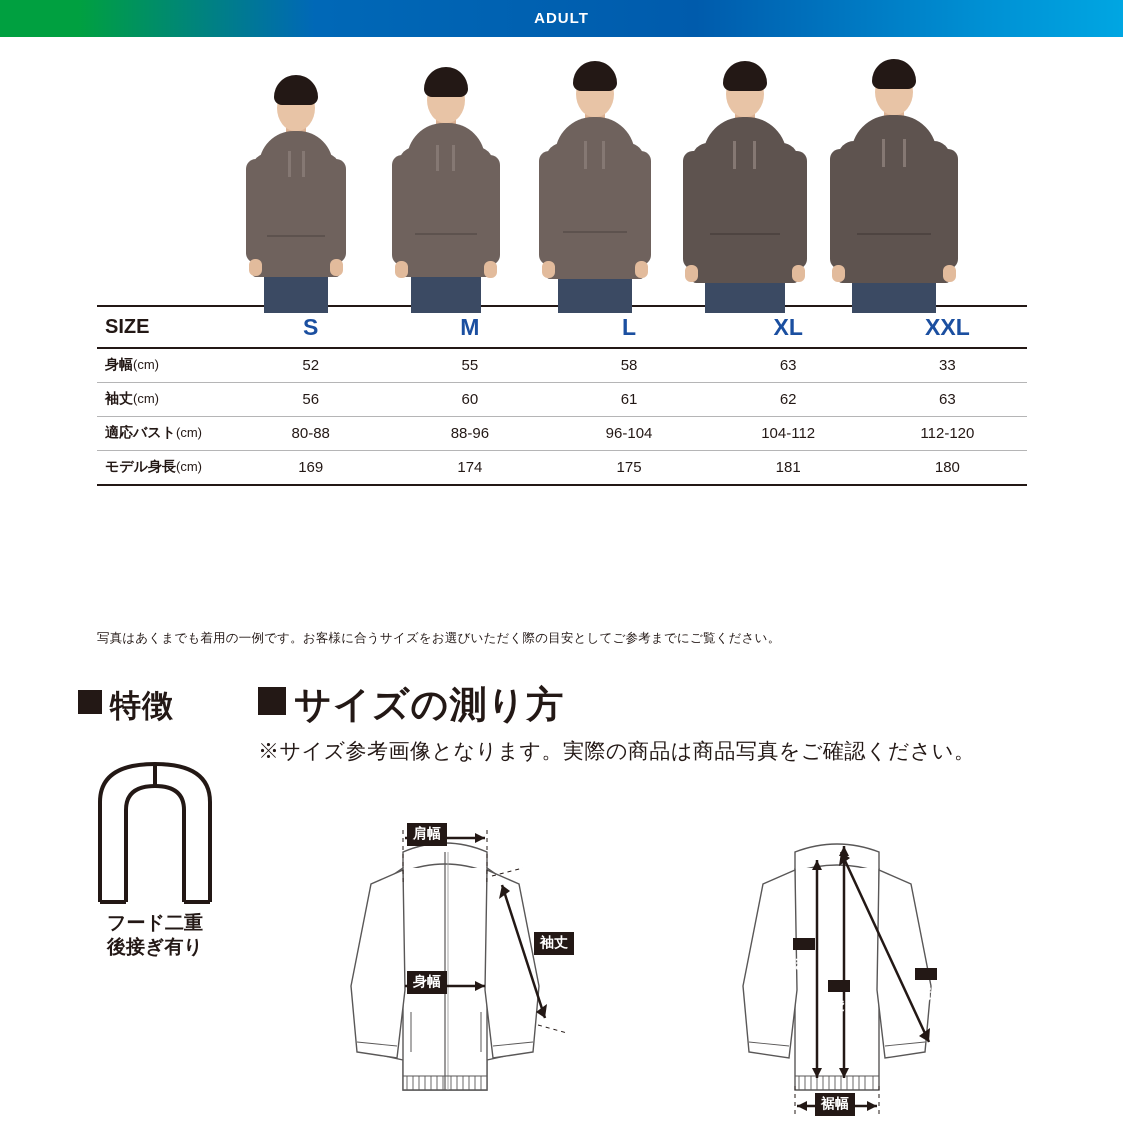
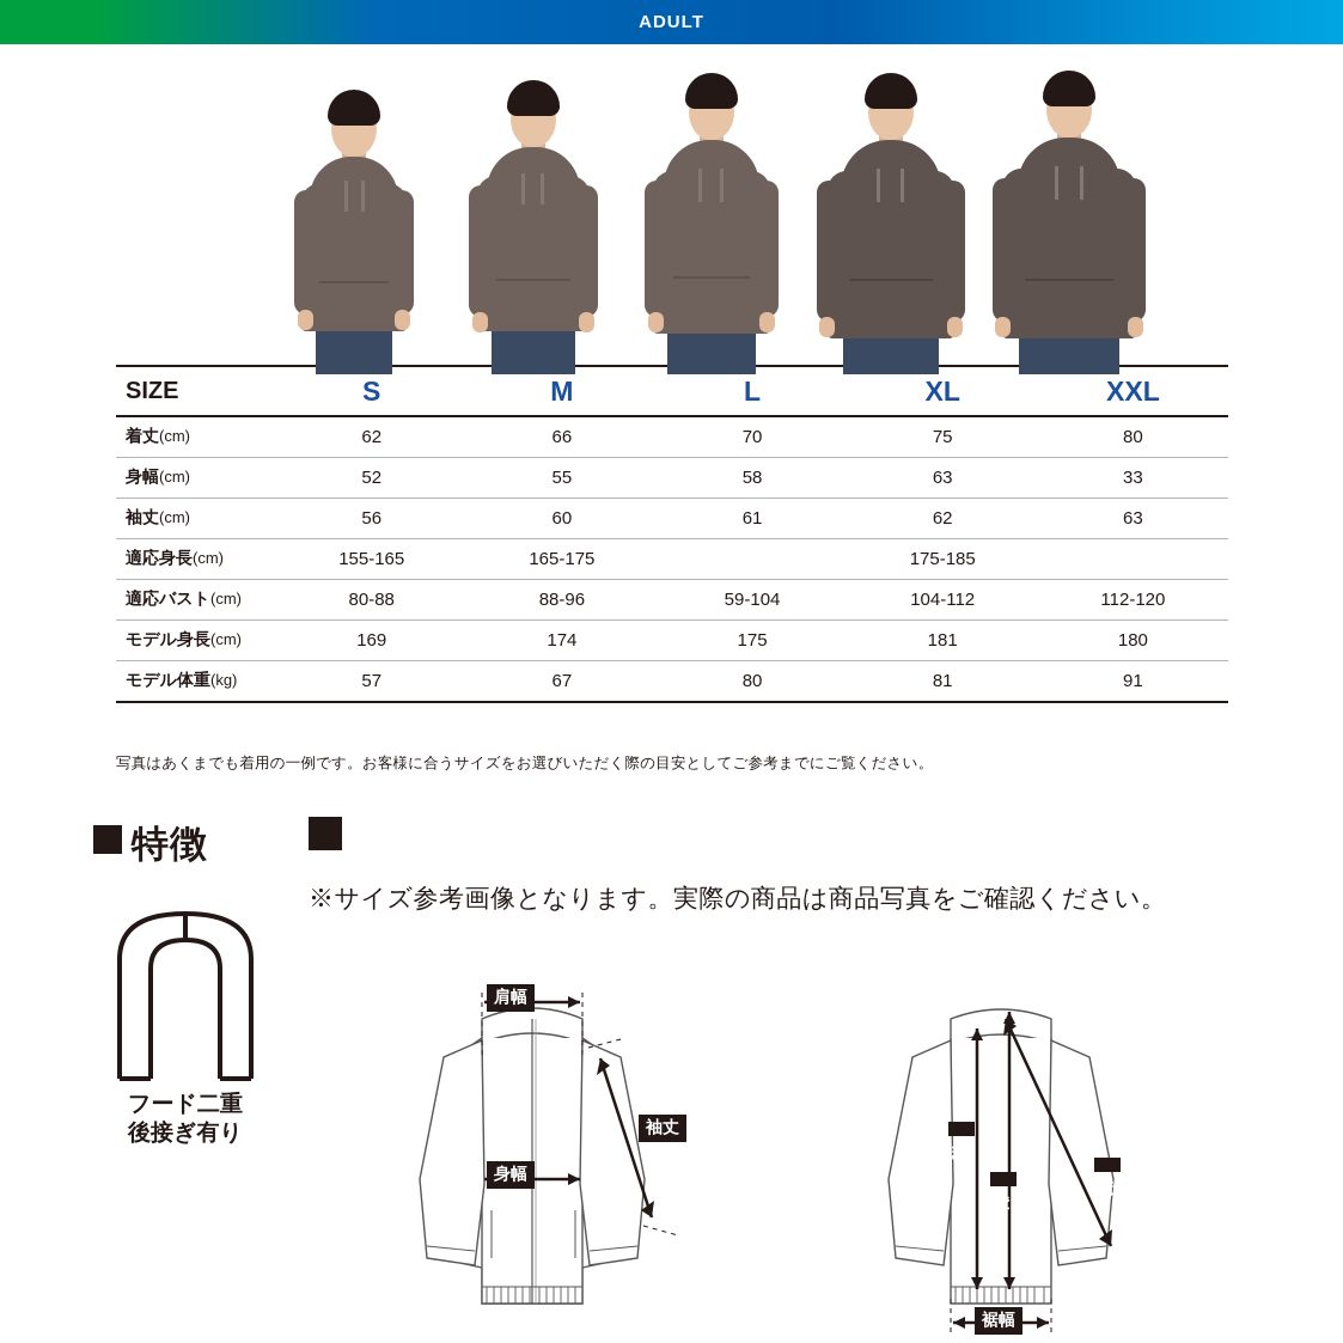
  ADULT
  SIZE	S	M	L	XL	XXL
+ 着丈(cm)	62	66	70	75	80
  身幅(cm)	52	55	58	63	33
  袖丈(cm)	56	60	61	62	63
+ 適応身長(cm)	155-165	165-175	175-185
- 適応バスト(cm)	80-88	88-96	96-104	104-112	112-120
+ 適応バスト(cm)	80-88	88-96	59-104	104-112	112-120
  モデル身長(cm)	169	174	175	181	180
+ モデル体重(kg)	57	67	80	81	91
  写真はあくまでも着用の一例です。お客様に合うサイズをお選びいただく際の目安としてご参考までにご覧ください。
  特徴
- サイズの測り方
  ※サイズ参考画像となります。実際の商品は商品写真をご確認ください。
  フード二重
  後接ぎ有り
  肩幅
  身幅
  袖丈
  裾幅
